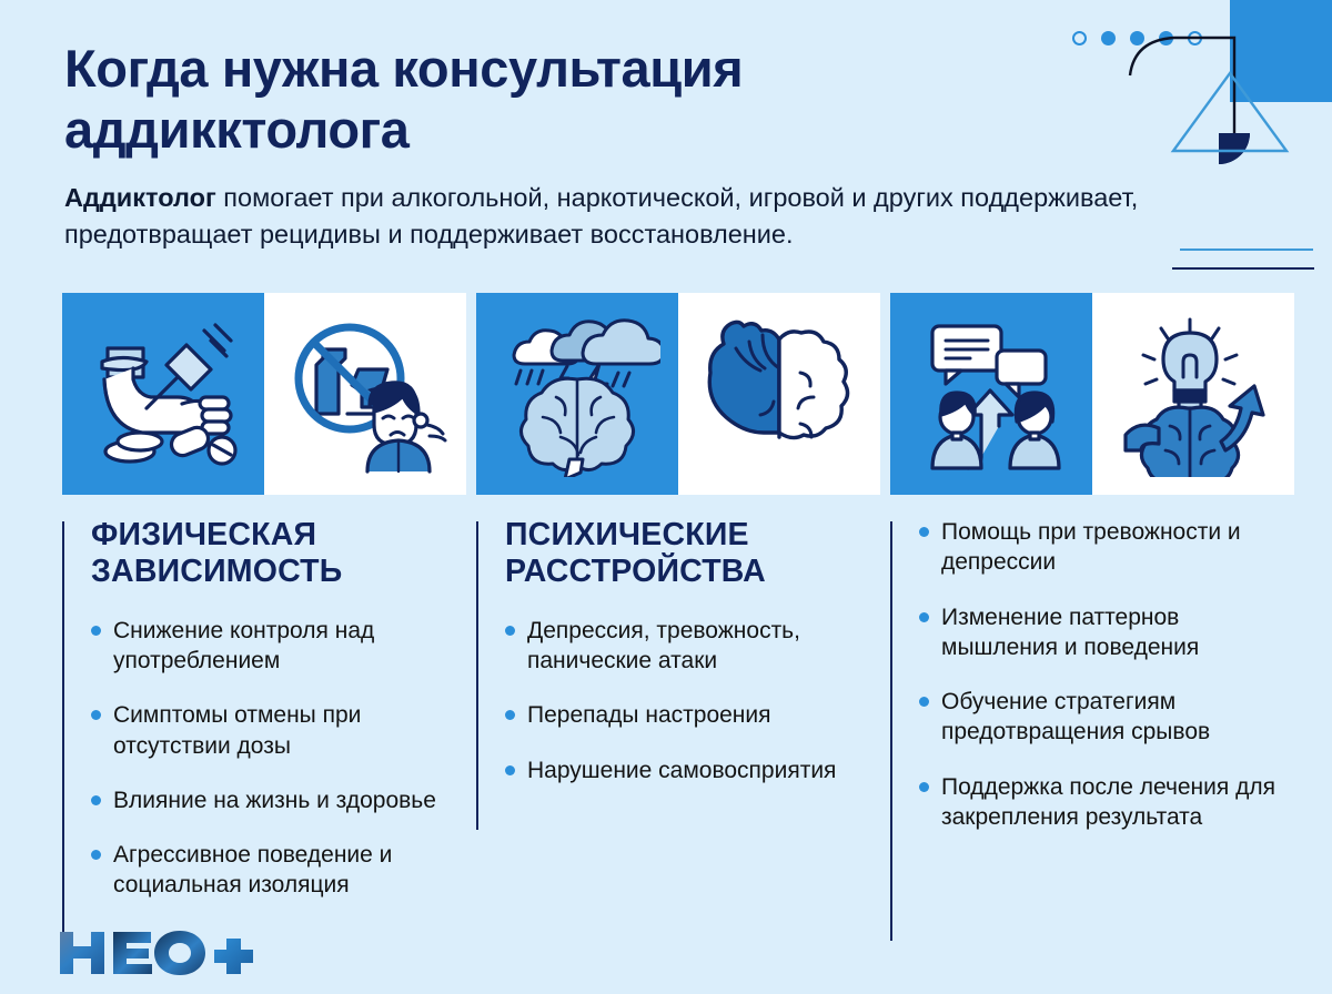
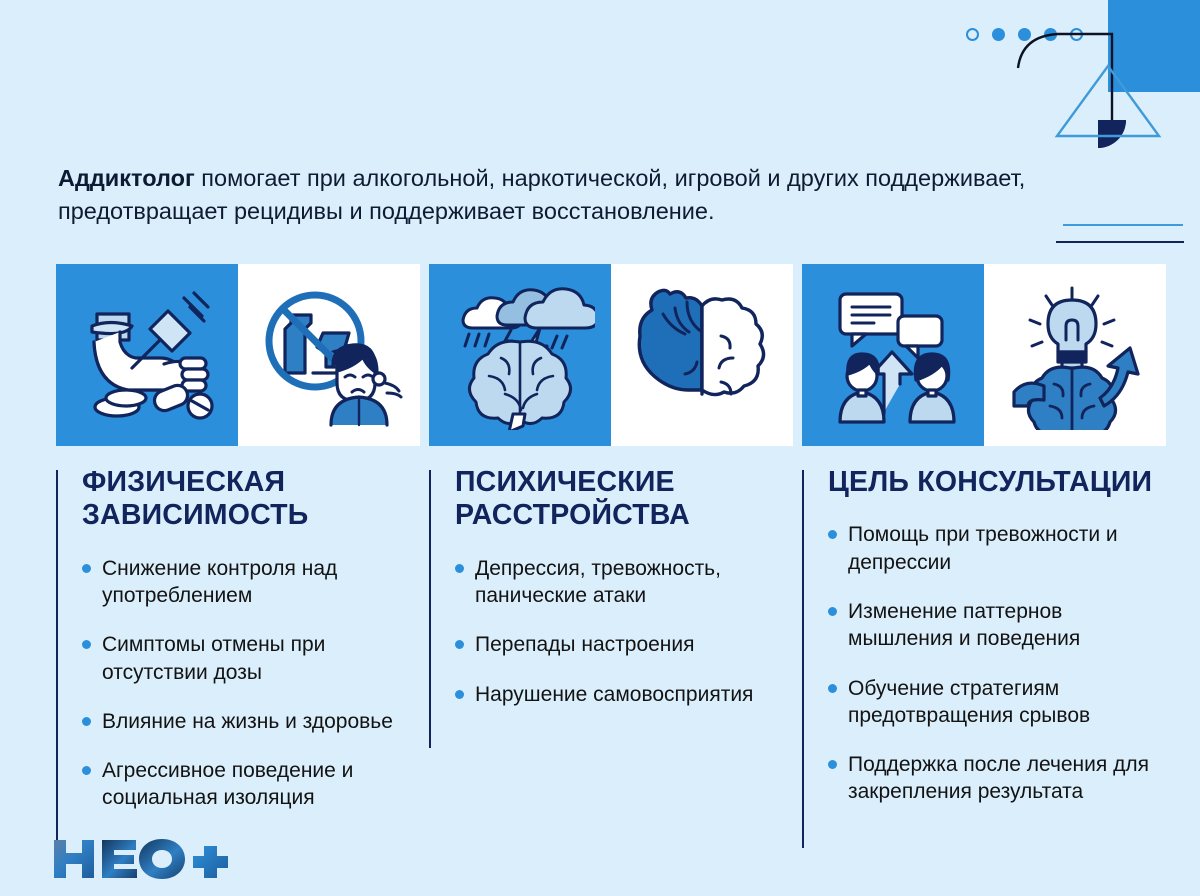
- Когда нужна консультация аддикктолога
  Аддиктолог помогает при алкогольной, наркотической, игровой и других поддерживает, предотвращает рецидивы и поддерживает восстановление.
  ФИЗИЧЕСКАЯ ЗАВИСИМОСТЬ
  Снижение контроля над употреблением
  Симптомы отмены при отсутствии дозы
  Влияние на жизнь и здоровье
  Агрессивное поведение и социальная изоляция
  ПСИХИЧЕСКИЕ РАССТРОЙСТВА
  Депрессия, тревожность, панические атаки
  Перепады настроения
  Нарушение самовосприятия
+ ЦЕЛЬ КОНСУЛЬТАЦИИ
  Помощь при тревожности и депрессии
  Изменение паттернов мышления и поведения
  Обучение стратегиям предотвращения срывов
  Поддержка после лечения для закрепления результата
